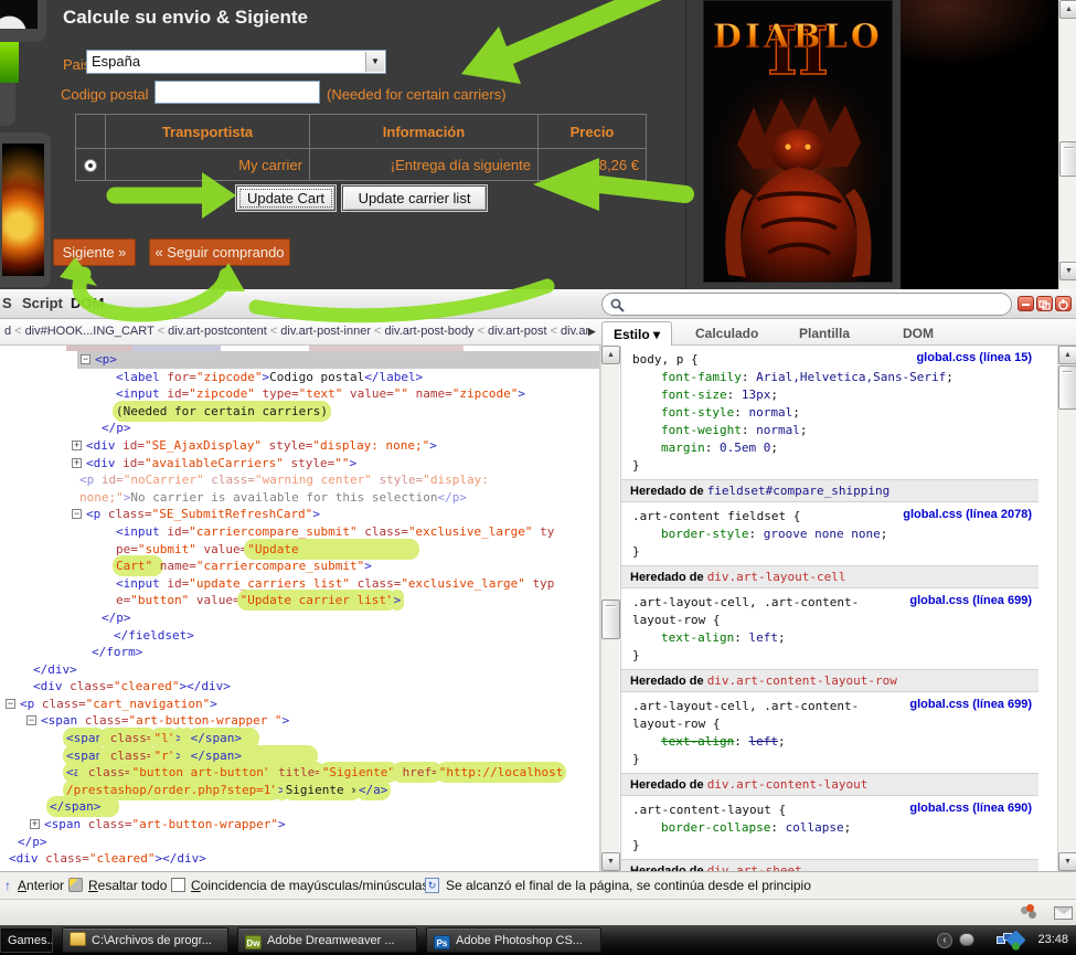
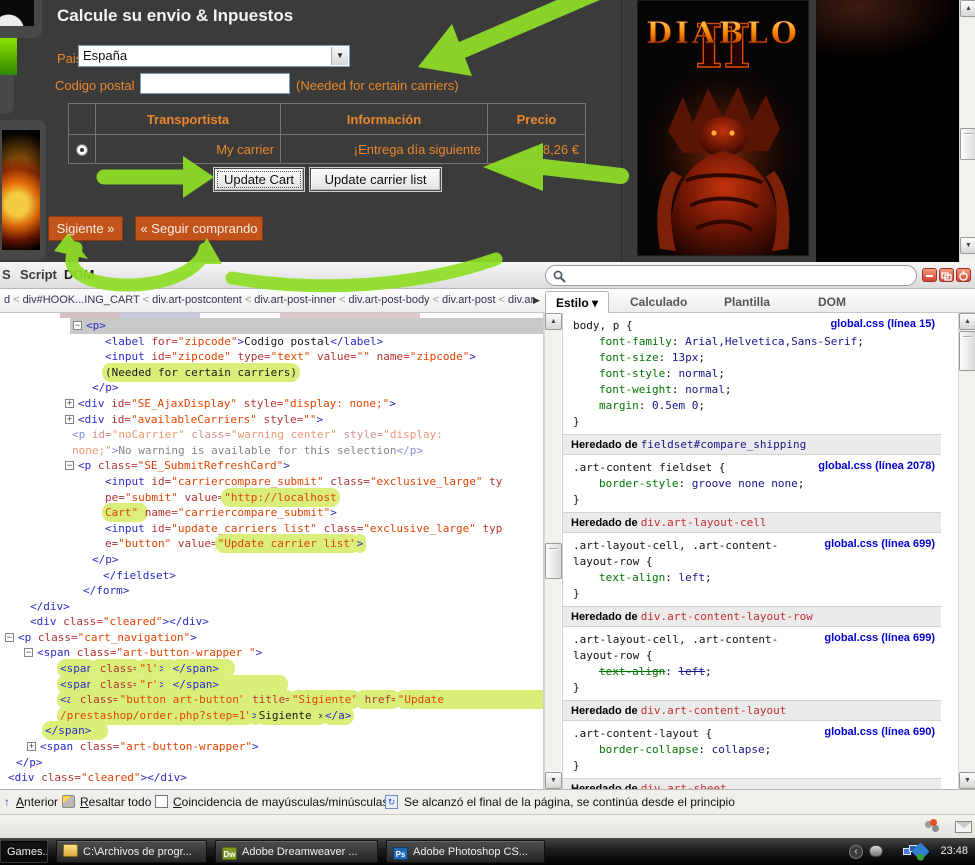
- Calcule su envio & Sigiente
+ Calcule su envio & Inpuestos
  Pai
  España
  ▼
  Codigo postal
  (Needed for certain carriers)
  	Transportista	Información	Precio
  	My carrier	¡Entrega día siguiente	8,26 €
  Update Cart
  Update carrier list
  Sigiente »
  « Seguir comprando
  II
  DIABLO
  S
  Script
  d < div#HOOK...ING_CART < div.art-postcontent < div.art-post-inner < div.art-post-body < div.art-post < div.ar
  ▶
  Estilo ▾
  Calculado
  Plantilla
  DOM
  −
  <p>
  <label for="zipcode">Codigo postal</label>
  <input id="zipcode" type="text" value="" name="zipcode">
  (Needed for certain carriers)
  </p>
  +
  <div id="SE_AjaxDisplay" style="display: none;">
  +
  <div id="availableCarriers" style="">
  <p id="noCarrier" class="warning center" style="display:
- none;">No carrier is available for this selection</p>
+ none;">No warning is available for this selection</p>
  −
  <p class="SE_SubmitRefreshCard">
  <input id="carriercompare_submit" class="exclusive_large" ty
- pe="submit" value="Update
+ pe="submit" value="http://localhost
  Cart" name="carriercompare_submit">
  <input id="update_carriers_list" class="exclusive_large" typ
  e="button" value="Update carrier list">
  </p>
  </fieldset>
  </form>
  </div>
  <div class="cleared"></div>
  −
  <p class="cart_navigation">
  −
  <span class="art-button-wrapper ">
  <span class="l"> </span>
  <span class="r"> </span>
- <a class="button art-button" title="Sigiente" href="http://localhost
+ <a class="button art-button" title="Sigiente" href="Update
  /prestashop/order.php?step=1">Sigiente »</a>
  </span>
  +
  <span class="art-button-wrapper">
  </p>
  <div class="cleared"></div>
  global.css (línea 15)
  body, p {
  font-family: Arial,Helvetica,Sans-Serif;
  font-size: 13px;
  font-style: normal;
  font-weight: normal;
  margin: 0.5em 0;
  }
  Heredado de fieldset#compare_shipping
  global.css (línea 2078)
  .art-content fieldset {
  border-style: groove none none;
  }
  Heredado de div.art-layout-cell
  global.css (línea 699)
  .art-layout-cell, .art-content-
  layout-row {
  text-align: left;
  }
  Heredado de div.art-content-layout-row
  global.css (línea 699)
  .art-layout-cell, .art-content-
  layout-row {
  text-align: left;
  }
  Heredado de div.art-content-layout
  global.css (línea 690)
  .art-content-layout {
  border-collapse: collapse;
  }
  ↑
  Anterior
  Resaltar todo
  Coincidencia de mayúsculas/minúscula
  ↻
  Se alcanzó el final de la página, se continúa desde el principio
  Games.
  C:\Archivos de progr...
  Dw Adobe Dreamweaver ...
  Ps Adobe Photoshop CS...
  ‹
  23:48
